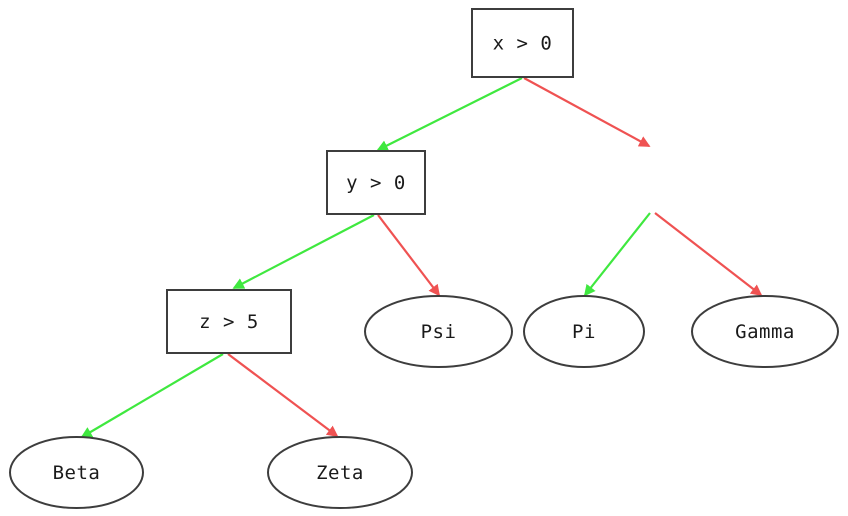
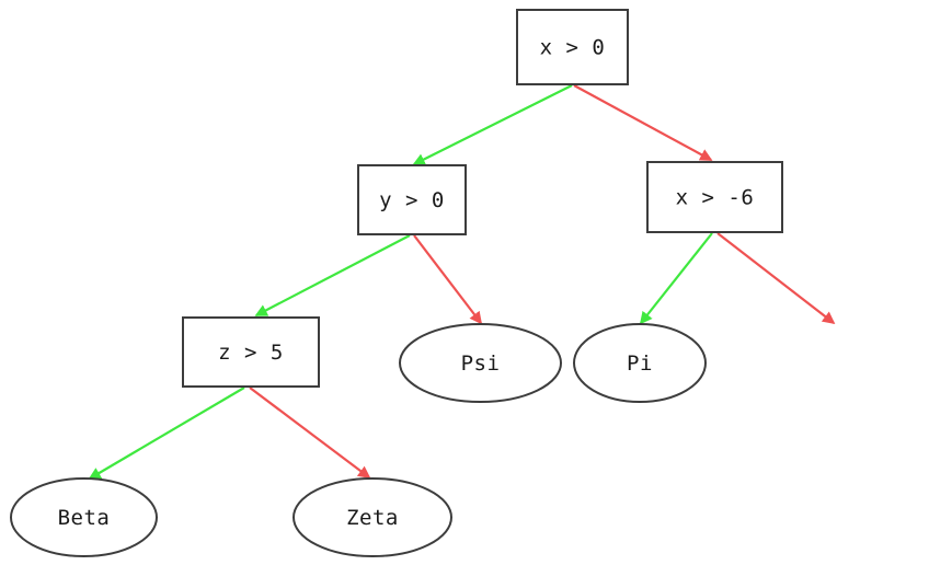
  x > 0
  y > 0
+ x > -6
  z > 5
  Psi
  Pi
- Gamma
  Beta
  Zeta
